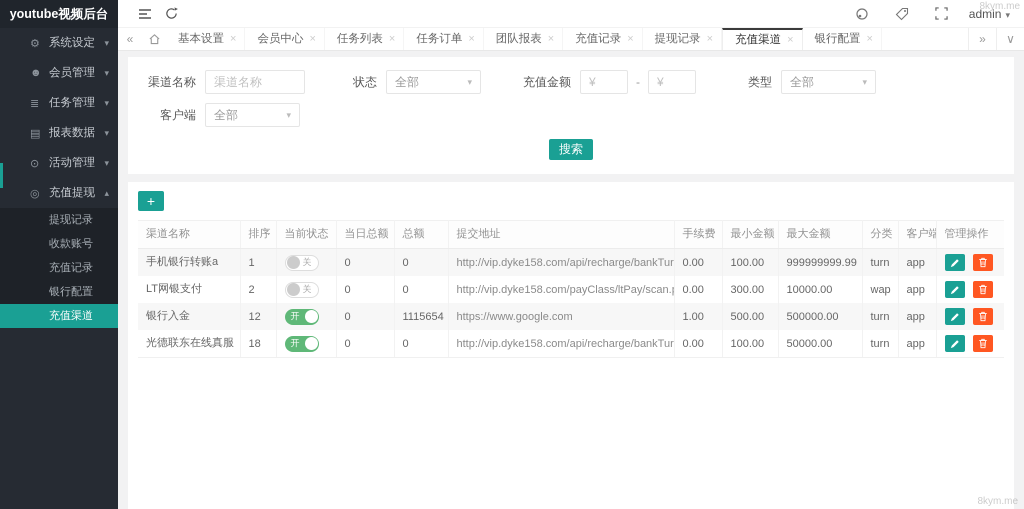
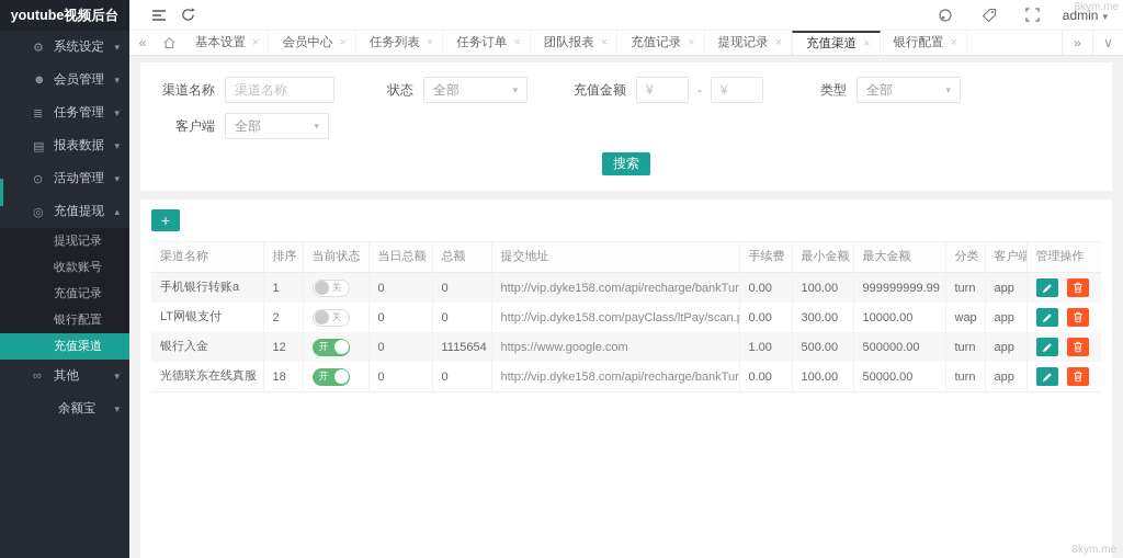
  youtube视频后台
  ⚙
  系统设定
  ☻
  会员管理
  ≣
  任务管理
  ▤
  报表数据
  ⊙
  活动管理
  ◎
  充值提现
  提现记录
  收款账号
  充值记录
  银行配置
  充值渠道
+ ∞
+ 其他
+ 余额宝
  admin
  «
  基本设置
  ×
  会员中心
  ×
  任务列表
  ×
  任务订单
  ×
  团队报表
  ×
  充值记录
  ×
  提现记录
  ×
  充值渠道
  ×
  银行配置
  ×
  »
  ∨
  渠道名称
  渠道名称
  状态
  全部
  充值金额
  ¥
  -
  ¥
  类型
  全部
  客户端
  全部
  搜索
  +
  	渠道名称	排序	当前状态	当日总额	总额	提交地址	手续费	最小金额	最大金额	分类	客户端	管理操作
  手机银行转账a	1	关	0	0	http://vip.dyke158.com/api/recharge/bankTur	0.00	100.00	999999999.99	turn	app
  LT网银支付	2	关	0	0	http://vip.dyke158.com/payClass/ltPay/scan.	0.00	300.00	10000.00	wap	app
  银行入金	12	开	0	1115654	https://www.google.com	1.00	500.00	500000.00	turn	app
  光德联东在线真服	18	开	0	0	http://vip.dyke158.com/api/recharge/bankTur	0.00	100.00	50000.00	turn	app
  8kym.me
  8kym.me
